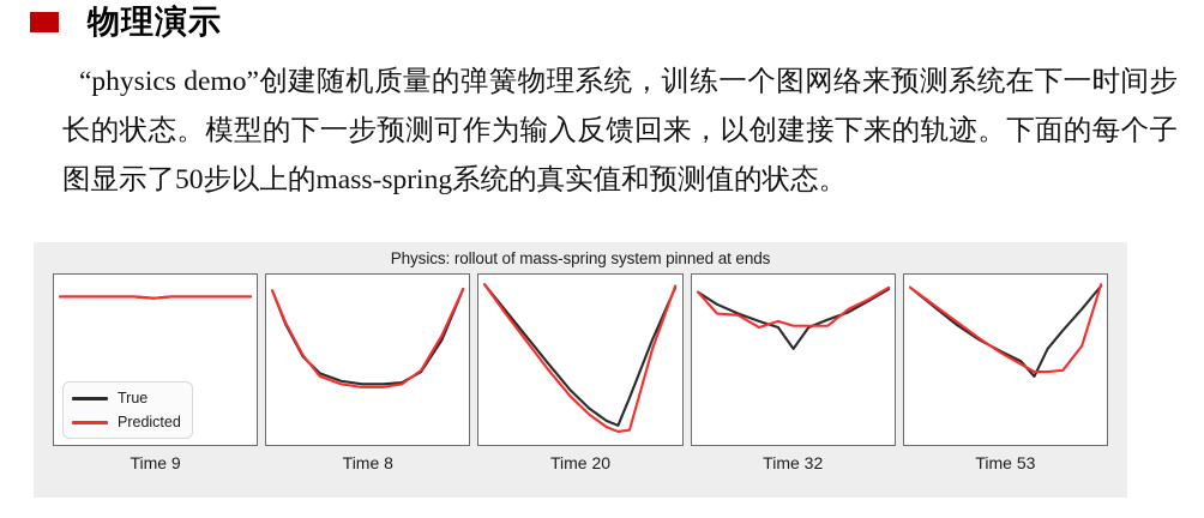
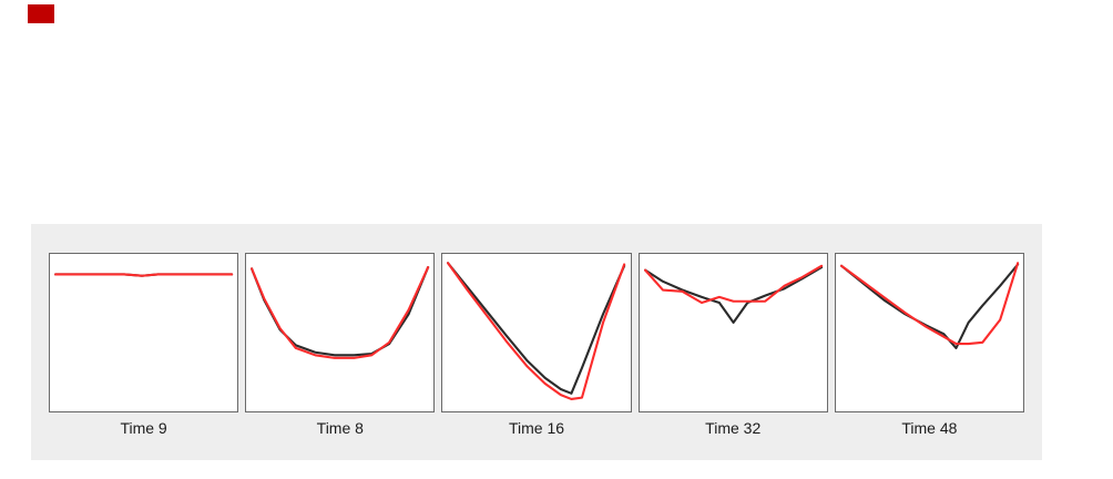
- 物理演示
- “physics demo”创建随机质量的弹簧物理系统，训练一个图网络来预测系统在下一时间步长的状态。模型的下一步预测可作为输入反馈回来，以创建接下来的轨迹。下面的每个子图显示了50步以上的mass-spring系统的真实值和预测值的状态。
- Physics: rollout of mass-spring system pinned at ends
- True
- Predicted
  Time 9
  Time 8
- Time 20
+ Time 16
  Time 32
- Time 53
+ Time 48
